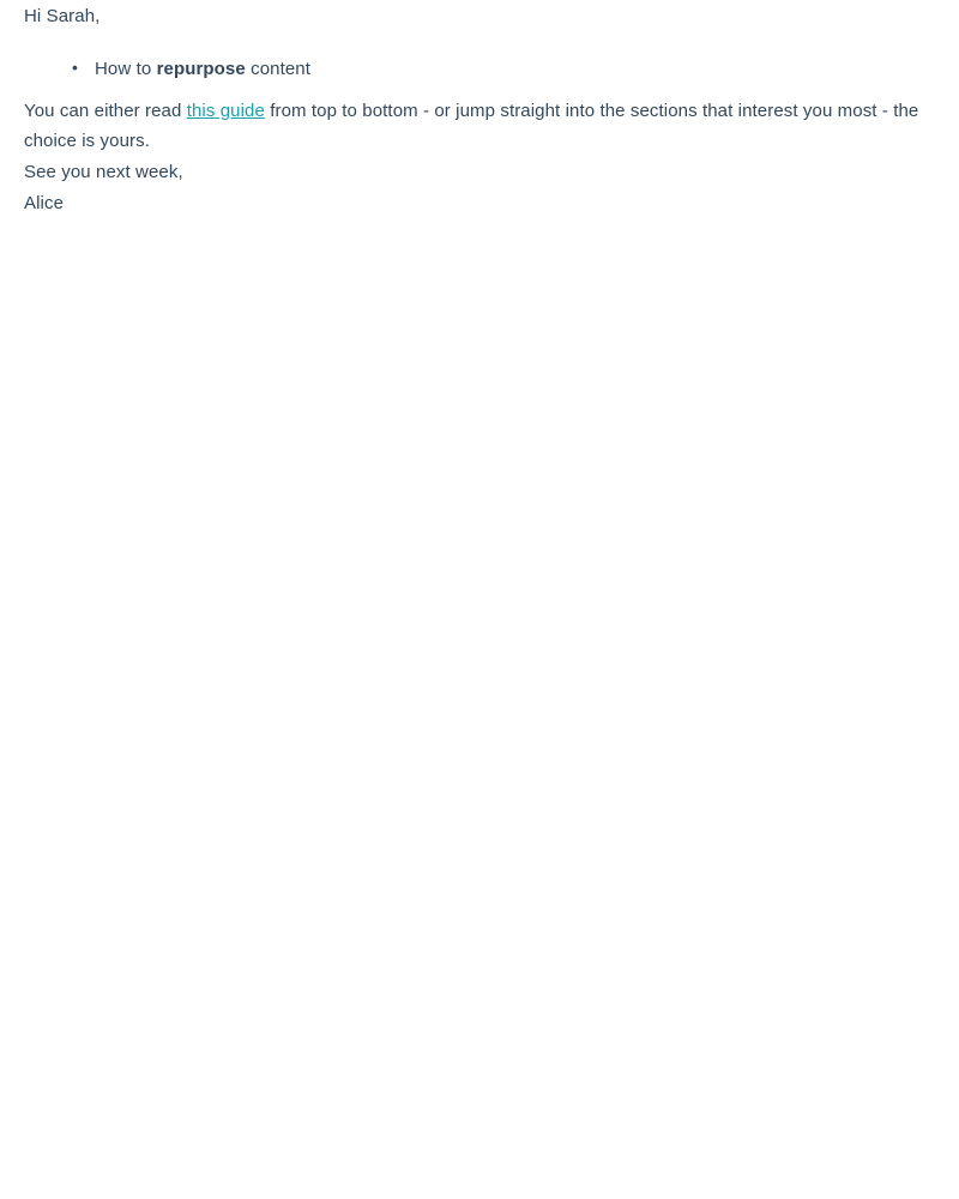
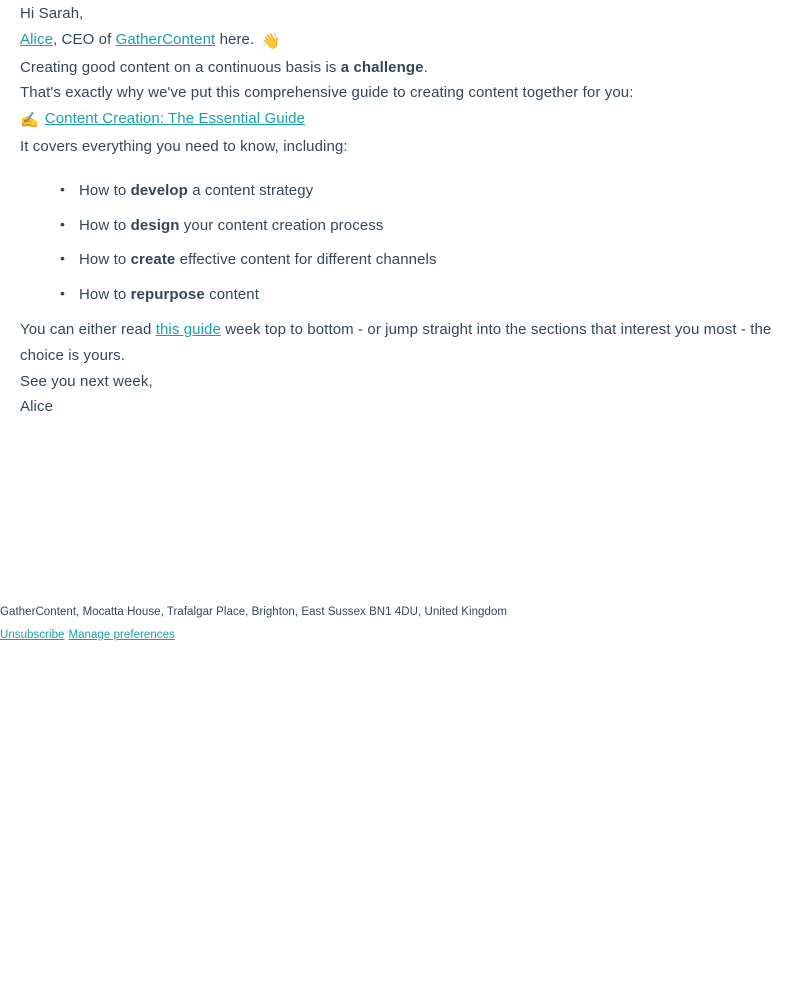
  Hi Sarah,
+ Alice, CEO of GatherContent here. 👋
+ Creating good content on a continuous basis is a challenge.
+ That's exactly why we've put this comprehensive guide to creating content together for you:
+ ✍️ Content Creation: The Essential Guide
+ It covers everything you need to know, including:
+ How to develop a content strategy
+ How to design your content creation process
+ How to create effective content for different channels
  How to repurpose content
- You can either read this guide from top to bottom - or jump straight into the sections that interest you most - the choice is yours.
+ You can either read this guide week top to bottom - or jump straight into the sections that interest you most - the choice is yours.
  See you next week,
  Alice
+ GatherContent, Mocatta House, Trafalgar Place, Brighton, East Sussex BN1 4DU, United Kingdom
+ Unsubscribe Manage preferences
